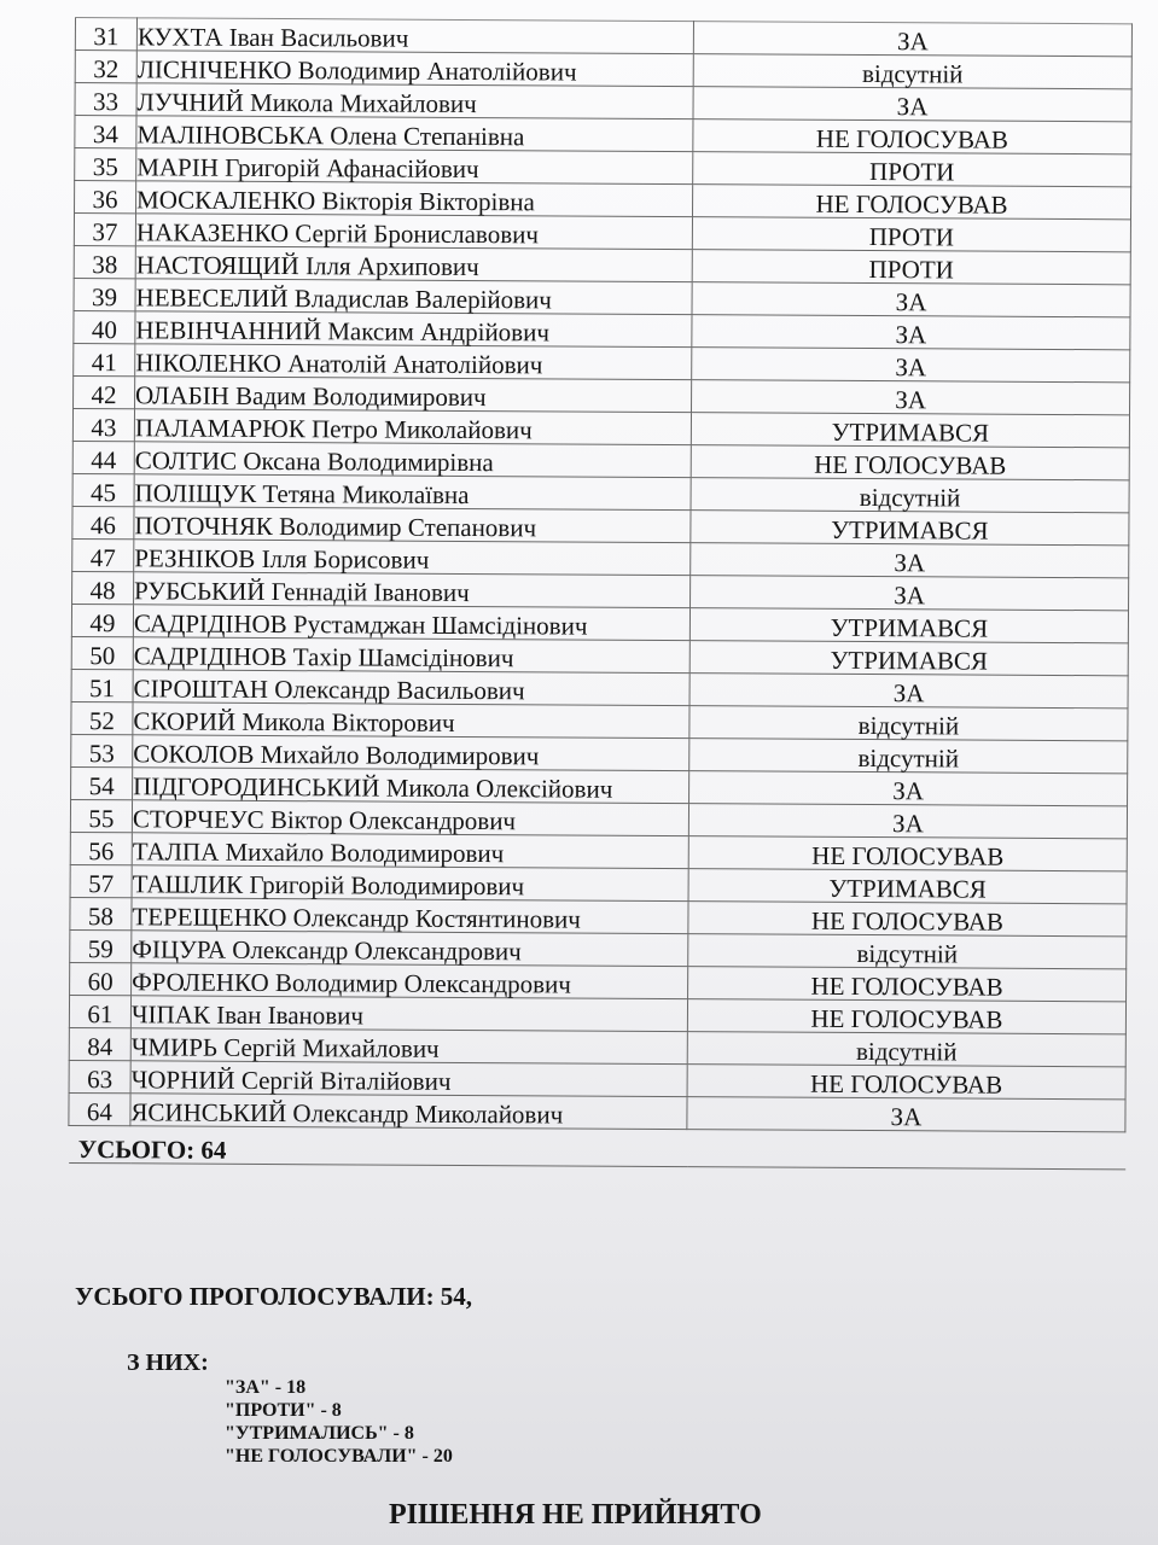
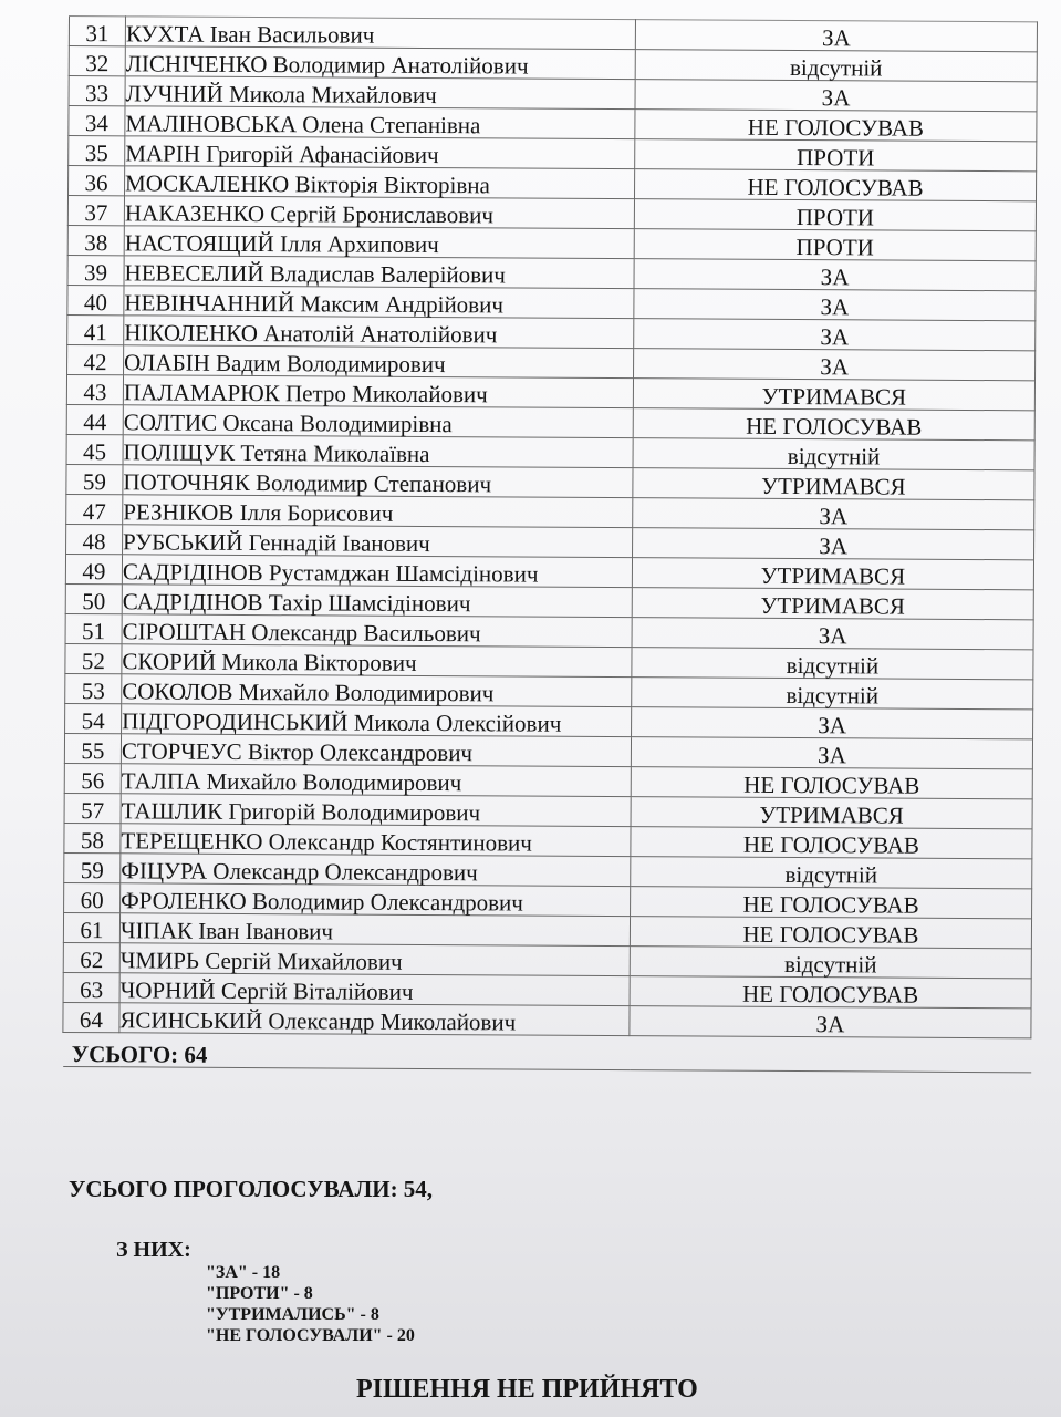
  31	КУХТА Іван Васильович	ЗА
  32	ЛІСНІЧЕНКО Володимир Анатолійович	відсутній
  33	ЛУЧНИЙ Микола Михайлович	ЗА
  34	МАЛІНОВСЬКА Олена Степанівна	НЕ ГОЛОСУВАВ
  35	МАРІН Григорій Афанасійович	ПРОТИ
  36	МОСКАЛЕНКО Вікторія Вікторівна	НЕ ГОЛОСУВАВ
  37	НАКАЗЕНКО Сергій Брониславович	ПРОТИ
  38	НАСТОЯЩИЙ Ілля Архипович	ПРОТИ
  39	НЕВЕСЕЛИЙ Владислав Валерійович	ЗА
  40	НЕВІНЧАННИЙ Максим Андрійович	ЗА
  41	НІКОЛЕНКО Анатолій Анатолійович	ЗА
  42	ОЛАБІН Вадим Володимирович	ЗА
  43	ПАЛАМАРЮК Петро Миколайович	УТРИМАВСЯ
  44	СОЛТИС Оксана Володимирівна	НЕ ГОЛОСУВАВ
  45	ПОЛІЩУК Тетяна Миколаївна	відсутній
- 46	ПОТОЧНЯК Володимир Степанович	УТРИМАВСЯ
+ 59	ПОТОЧНЯК Володимир Степанович	УТРИМАВСЯ
  47	РЕЗНІКОВ Ілля Борисович	ЗА
  48	РУБСЬКИЙ Геннадій Іванович	ЗА
  49	САДРІДІНОВ Рустамджан Шамсідінович	УТРИМАВСЯ
  50	САДРІДІНОВ Тахір Шамсідінович	УТРИМАВСЯ
  51	СІРОШТАН Олександр Васильович	ЗА
  52	СКОРИЙ Микола Вікторович	відсутній
  53	СОКОЛОВ Михайло Володимирович	відсутній
  54	ПІДГОРОДИНСЬКИЙ Микола Олексійович	ЗА
  55	СТОРЧЕУС Віктор Олександрович	ЗА
  56	ТАЛПА Михайло Володимирович	НЕ ГОЛОСУВАВ
  57	ТАШЛИК Григорій Володимирович	УТРИМАВСЯ
  58	ТЕРЕЩЕНКО Олександр Костянтинович	НЕ ГОЛОСУВАВ
  59	ФІЦУРА Олександр Олександрович	відсутній
  60	ФРОЛЕНКО Володимир Олександрович	НЕ ГОЛОСУВАВ
  61	ЧІПАК Іван Іванович	НЕ ГОЛОСУВАВ
- 84	ЧМИРЬ Сергій Михайлович	відсутній
+ 62	ЧМИРЬ Сергій Михайлович	відсутній
  63	ЧОРНИЙ Сергій Віталійович	НЕ ГОЛОСУВАВ
  64	ЯСИНСЬКИЙ Олександр Миколайович	ЗА
  УСЬОГО: 64
  УСЬОГО ПРОГОЛОСУВАЛИ: 54,
  З НИХ:
  "ЗА" - 18
  "ПРОТИ" - 8
  "УТРИМАЛИСЬ" - 8
  "НЕ ГОЛОСУВАЛИ" - 20
  РІШЕННЯ НЕ ПРИЙНЯТО
